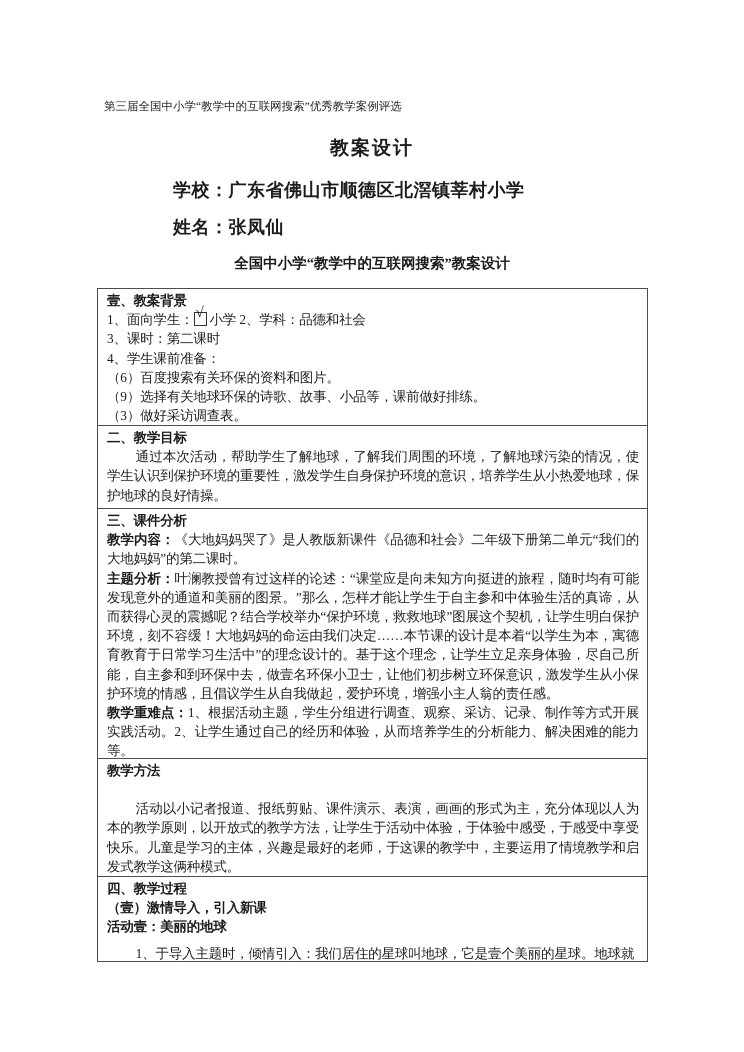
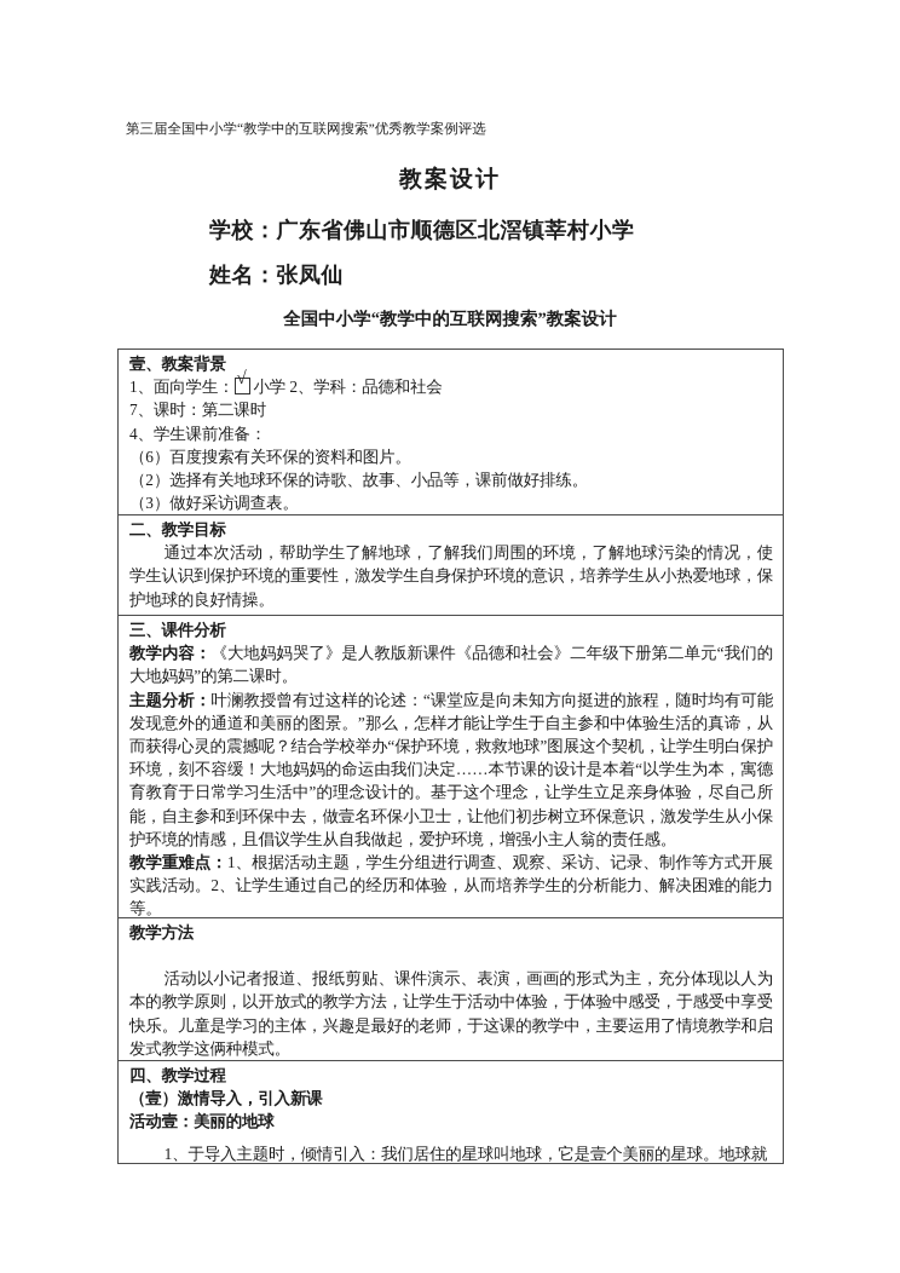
  第三届全国中小学“教学中的互联网搜索”优秀教学案例评选
  教案设计
  学校：广东省佛山市顺德区北滘镇莘村小学
  姓名：张凤仙
  全国中小学“教学中的互联网搜索”教案设计
  壹、教案背景
  1、面向学生：
  √
  小学 2、学科：品德和社会
- 3、课时：第二课时
+ 7、课时：第二课时
  4、学生课前准备：
  （6）百度搜索有关环保的资料和图片。
- （9）选择有关地球环保的诗歌、故事、小品等，课前做好排练。
+ （2）选择有关地球环保的诗歌、故事、小品等，课前做好排练。
  （3）做好采访调查表。
  二、教学目标
  通过本次活动，帮助学生了解地球，了解我们周围的环境，了解地球污染的情况，使学生认识到保护环境的重要性，激发学生自身保护环境的意识，培养学生从小热爱地球，保护地球的良好情操。
  三、课件分析
  教学内容：《大地妈妈哭了》是人教版新课件《品德和社会》二年级下册第二单元“我们的大地妈妈”的第二课时。
  主题分析：叶澜教授曾有过这样的论述：“课堂应是向未知方向挺进的旅程，随时均有可能发现意外的通道和美丽的图景。”那么，怎样才能让学生于自主参和中体验生活的真谛，从而获得心灵的震撼呢？结合学校举办“保护环境，救救地球”图展这个契机，让学生明白保护环境，刻不容缓！大地妈妈的命运由我们决定……本节课的设计是本着“以学生为本，寓德育教育于日常学习生活中”的理念设计的。基于这个理念，让学生立足亲身体验，尽自己所能，自主参和到环保中去，做壹名环保小卫士，让他们初步树立环保意识，激发学生从小保护环境的情感，且倡议学生从自我做起，爱护环境，增强小主人翁的责任感。
  教学重难点：1、根据活动主题，学生分组进行调查、观察、采访、记录、制作等方式开展实践活动。2、让学生通过自己的经历和体验，从而培养学生的分析能力、解决困难的能力等。
  教学方法
  活动以小记者报道、报纸剪贴、课件演示、表演，画画的形式为主，充分体现以人为本的教学原则，以开放式的教学方法，让学生于活动中体验，于体验中感受，于感受中享受快乐。儿童是学习的主体，兴趣是最好的老师，于这课的教学中，主要运用了情境教学和启发式教学这俩种模式。
  四、教学过程
  （壹）激情导入，引入新课
  活动壹：美丽的地球
  1、于导入主题时，倾情引入：我们居住的星球叫地球，它是壹个美丽的星球。地球就
